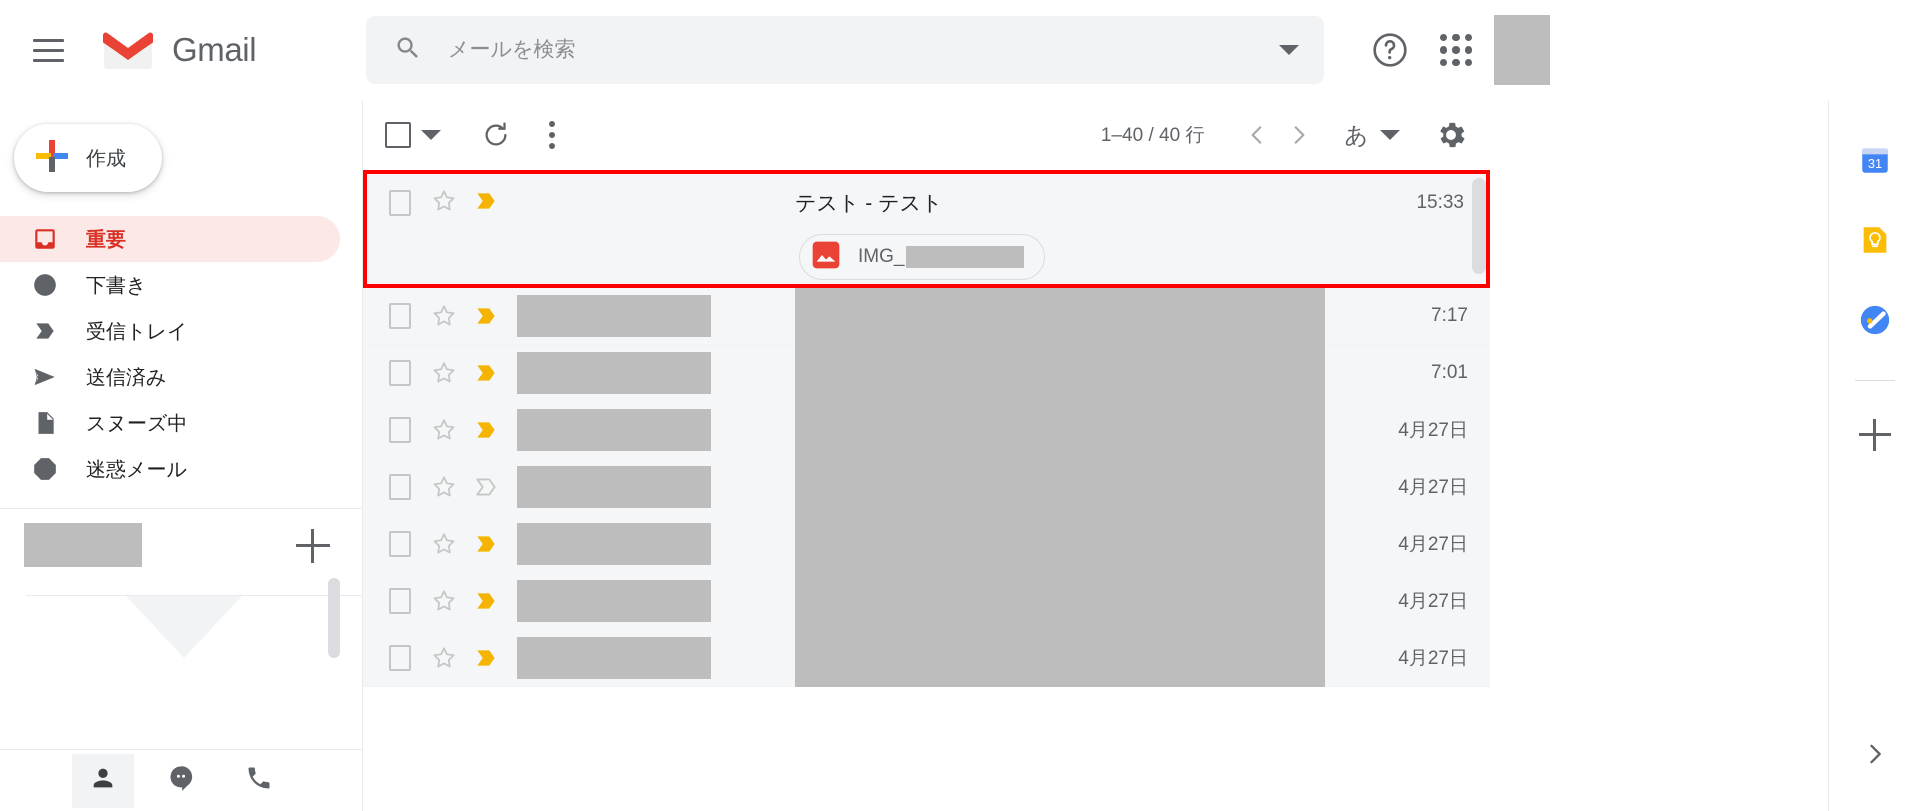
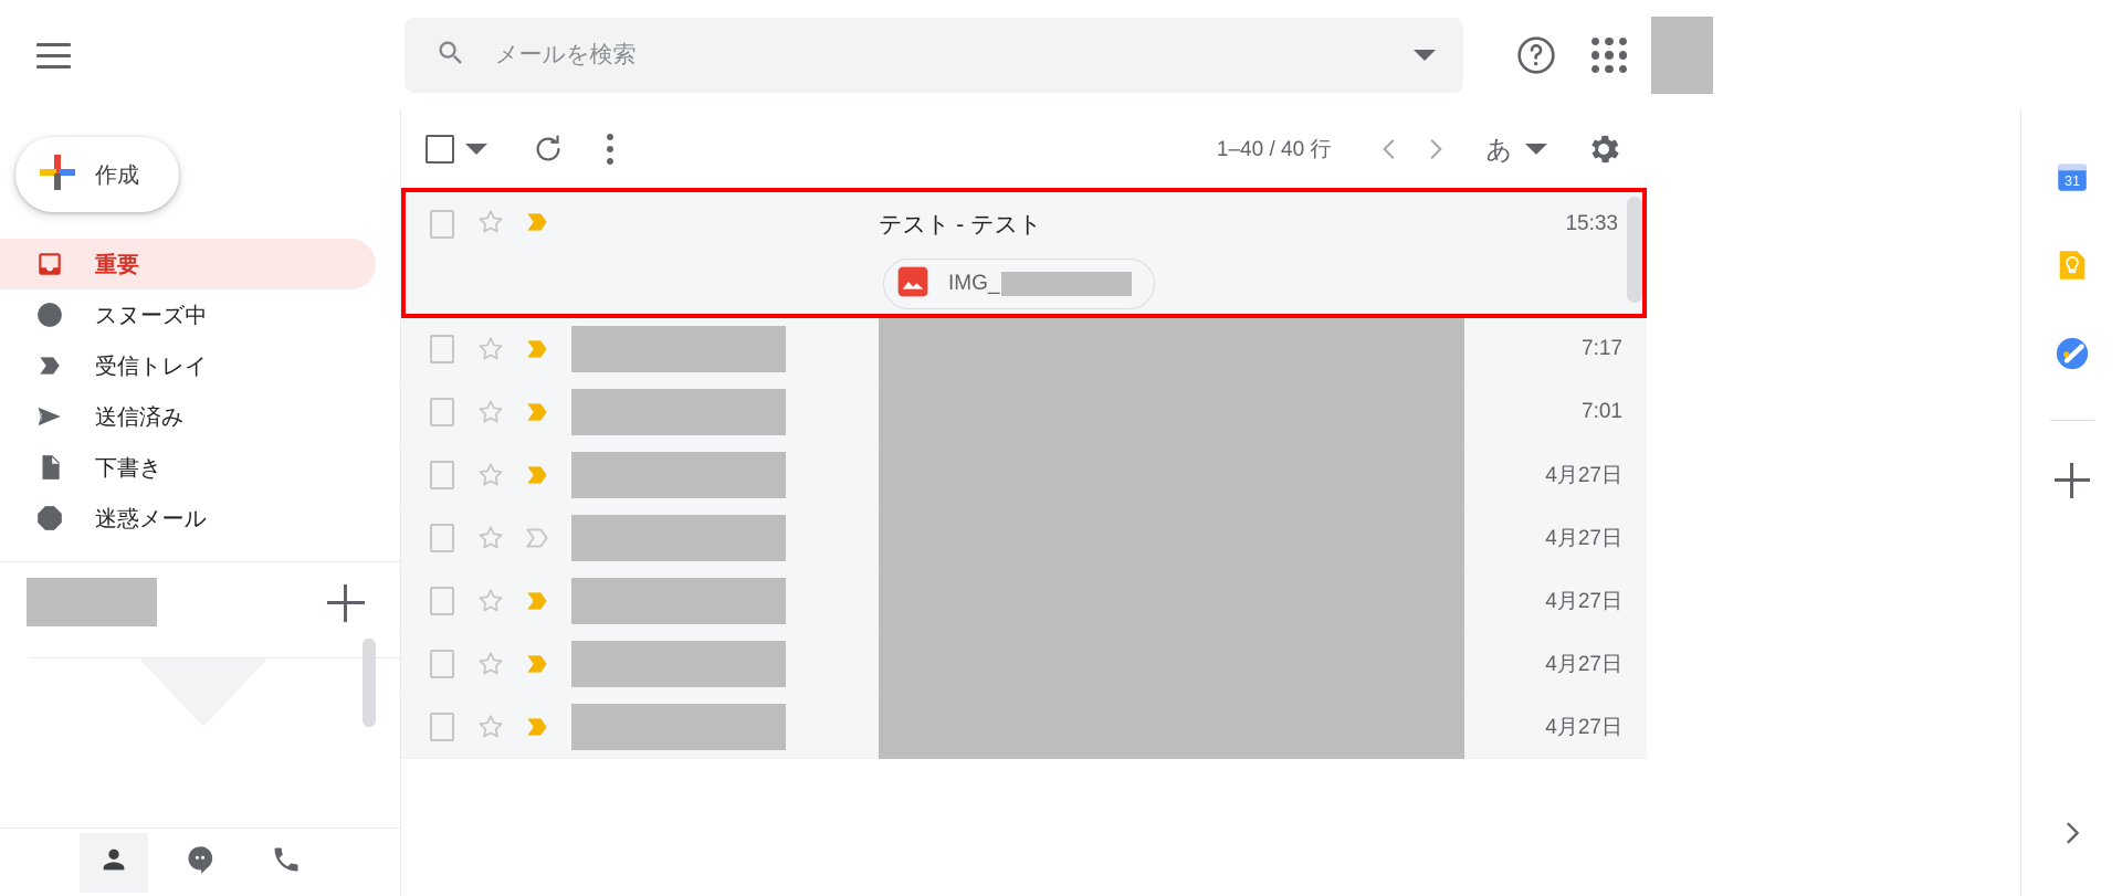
- Gmail
  メールを検索
  作成
  重要
- 下書き
+ スヌーズ中
  受信トレイ
  送信済み
- スヌーズ中
+ 下書き
  迷惑メール
  1–40 / 40 行
  あ
  テスト - テスト
  15:33
  IMG_
  7:17
  7:01
  4月27日
  4月27日
  4月27日
  4月27日
  4月27日
  31
